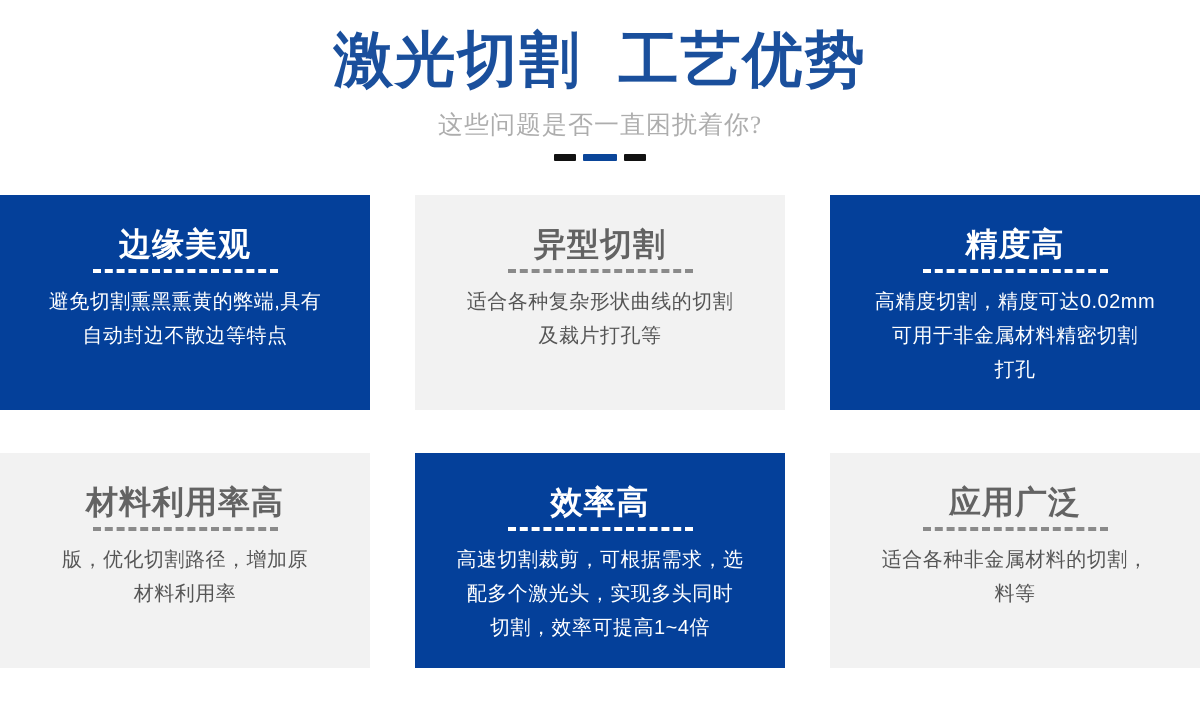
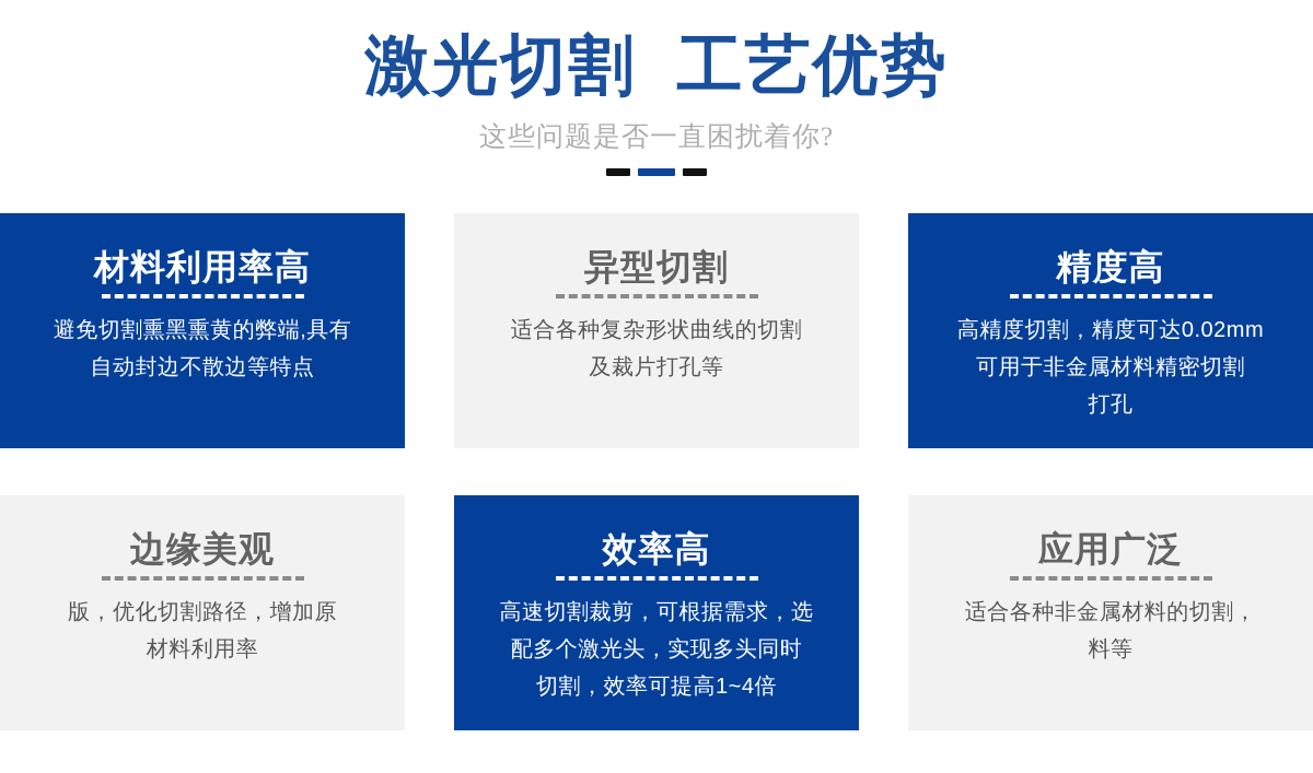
  激光切割 工艺优势
  这些问题是否一直困扰着你?
- 边缘美观
+ 材料利用率高
  避免切割熏黑熏黄的弊端,具有
  自动封边不散边等特点
  异型切割
  适合各种复杂形状曲线的切割
  及裁片打孔等
  精度高
  高精度切割，精度可达0.02mm
  可用于非金属材料精密切割
  打孔
- 材料利用率高
+ 边缘美观
  版，优化切割路径，增加原
  材料利用率
  效率高
  高速切割裁剪，可根据需求，选
  配多个激光头，实现多头同时
  切割，效率可提高1~4倍
  应用广泛
  适合各种非金属材料的切割，
  料等
